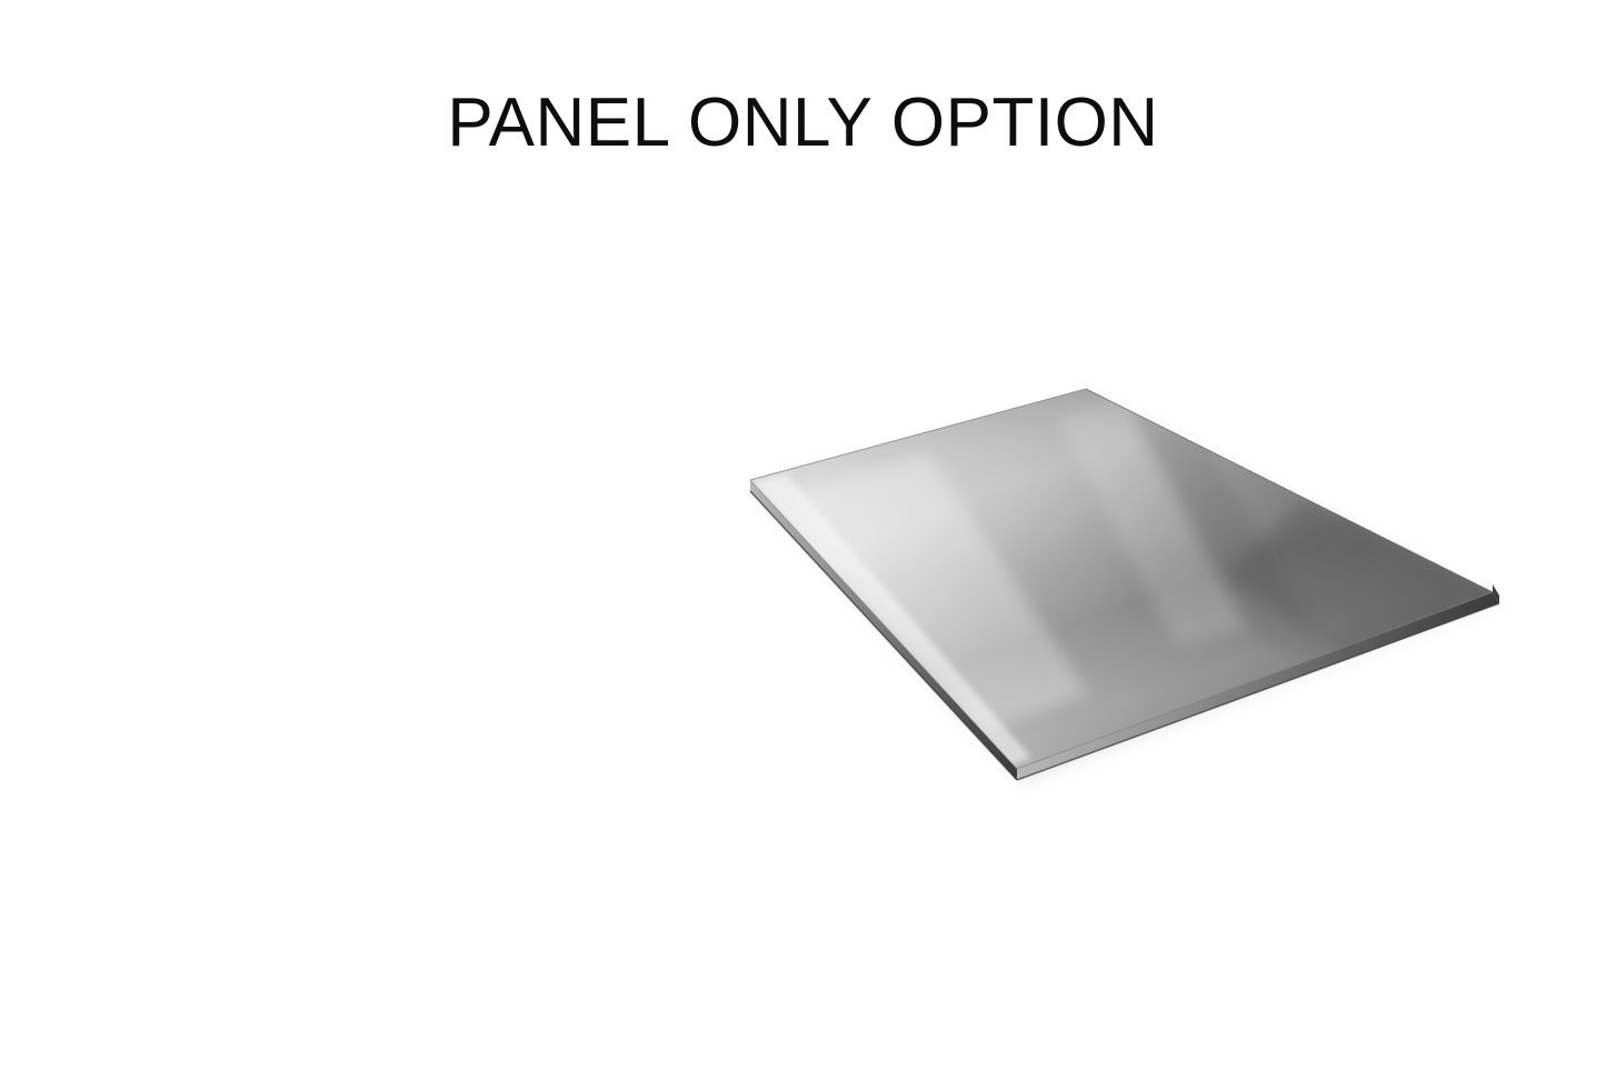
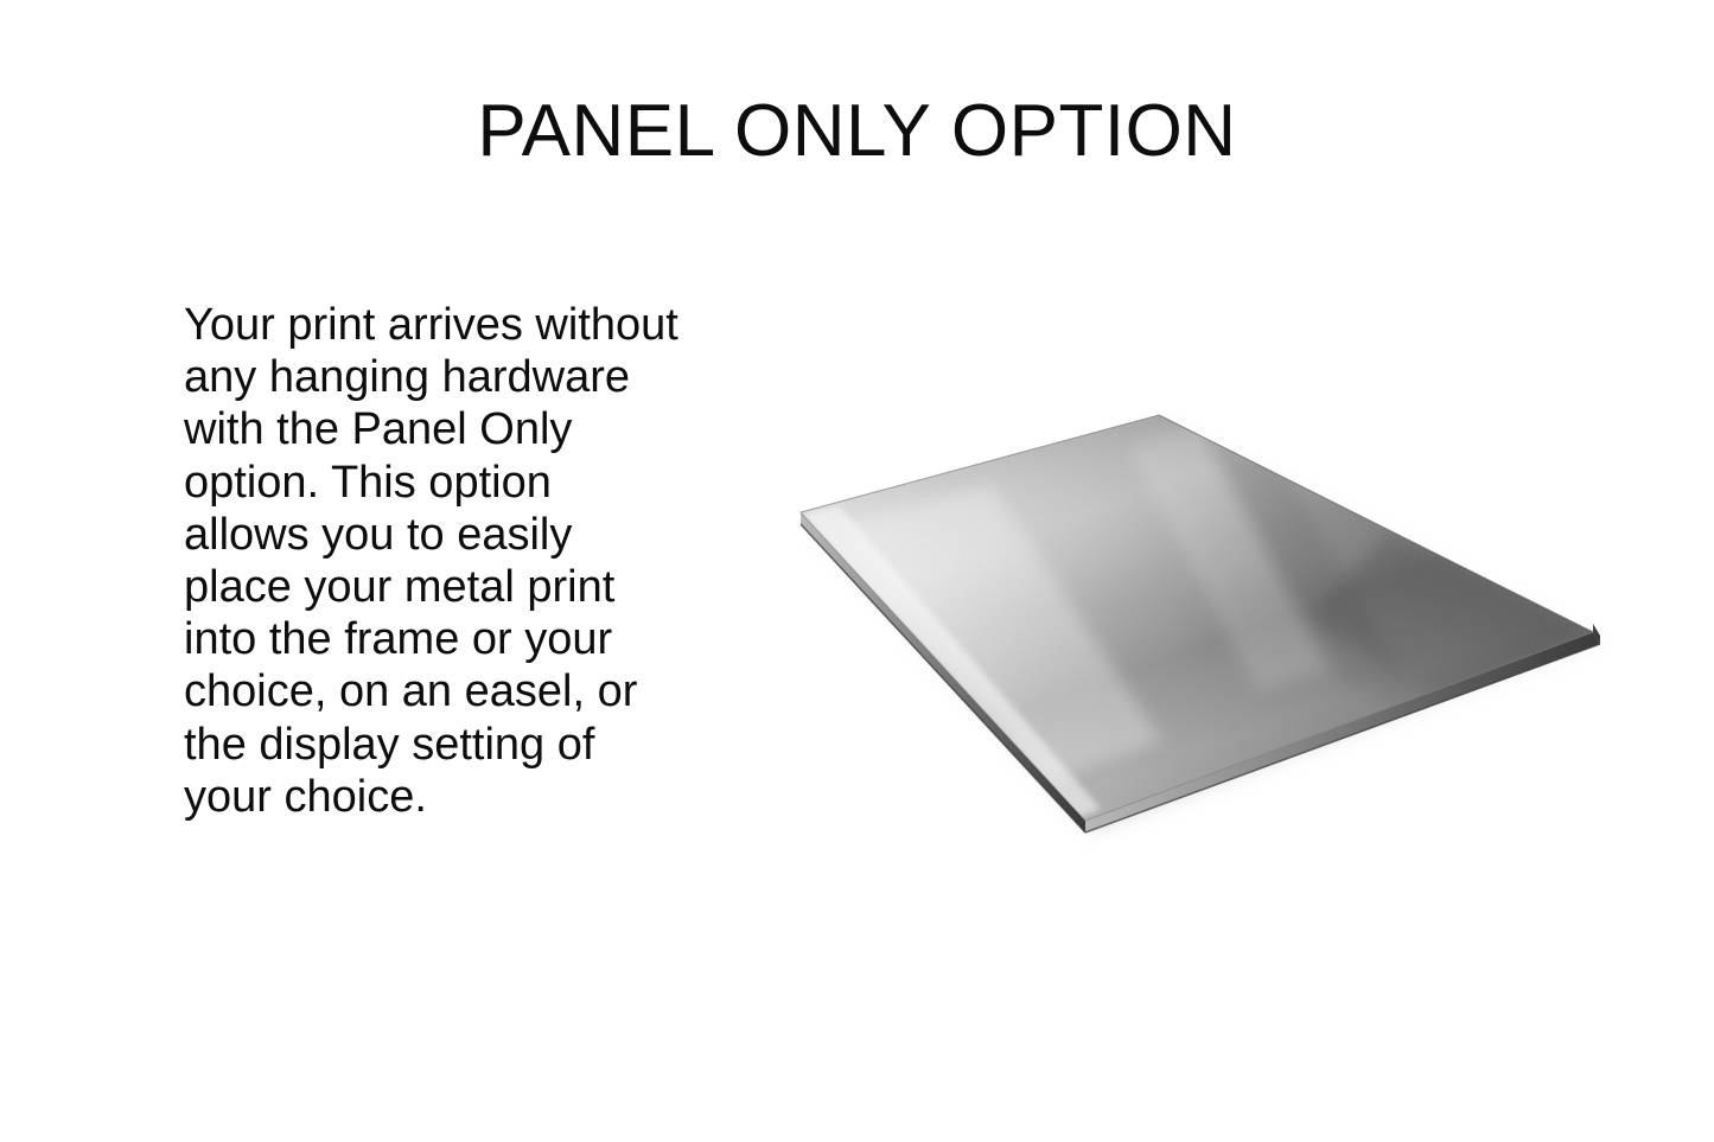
  PANEL ONLY OPTION
+ Your print arrives without any hanging hardware with the Panel Only option. This option allows you to easily place your metal print into the frame or your choice, on an easel, or the display setting of your choice.
